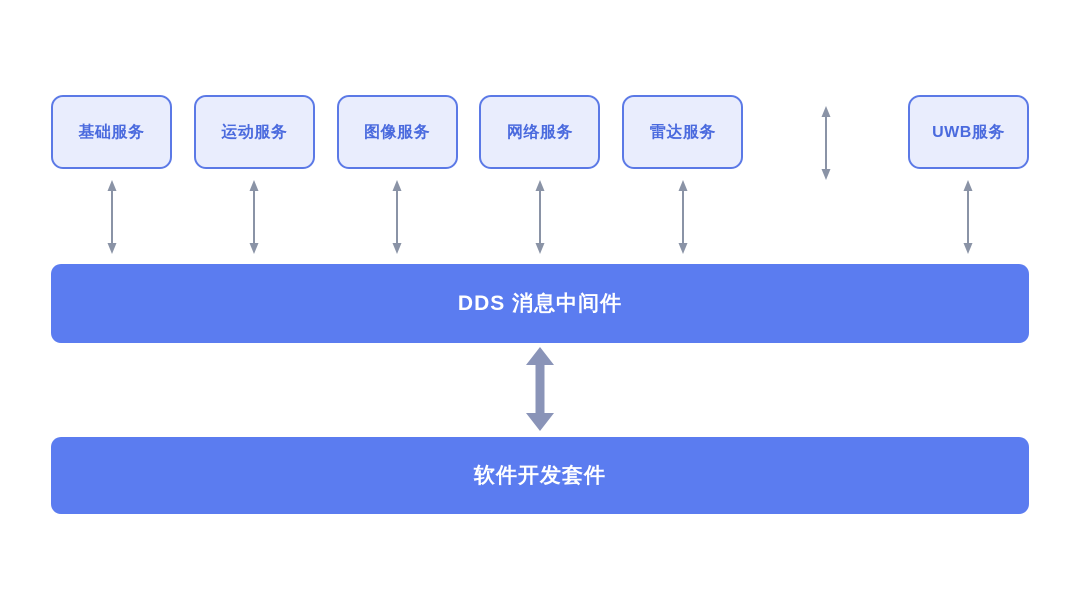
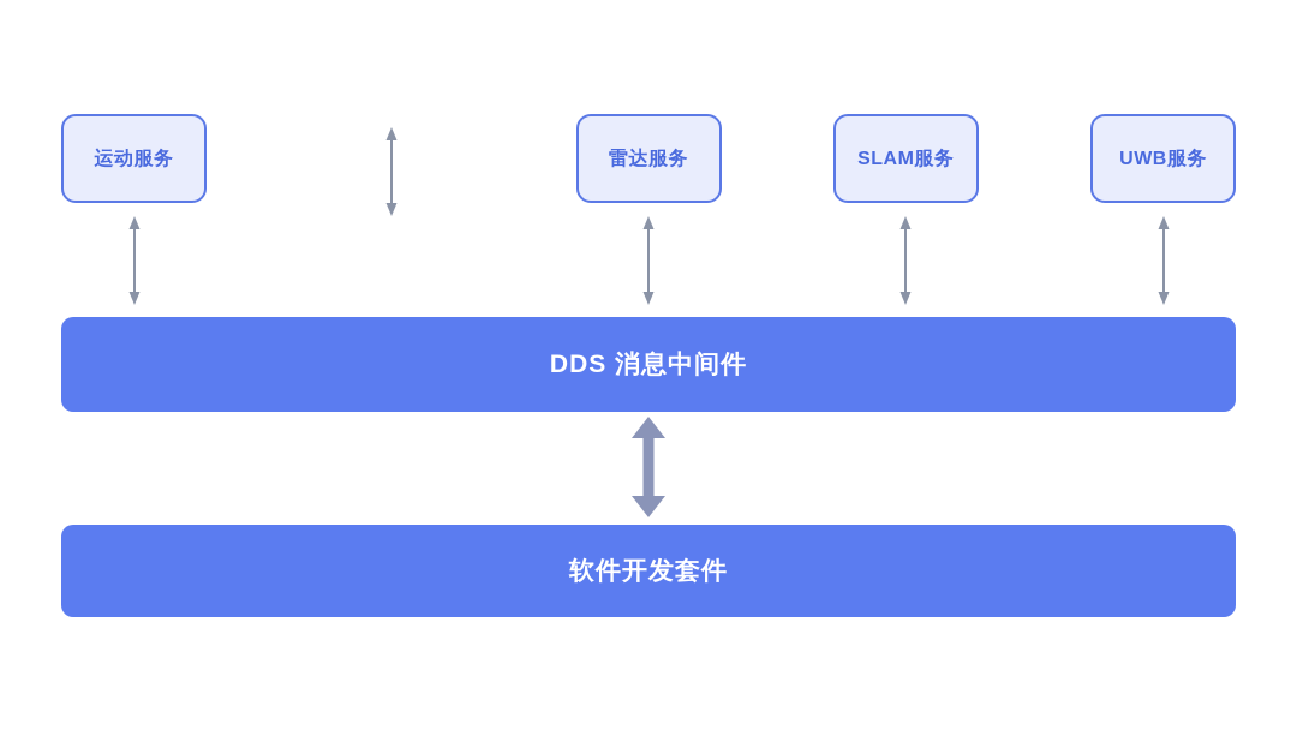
- 基础服务
  运动服务
- 图像服务
- 网络服务
  雷达服务
+ SLAM服务
  UWB服务
  DDS 消息中间件
  软件开发套件
